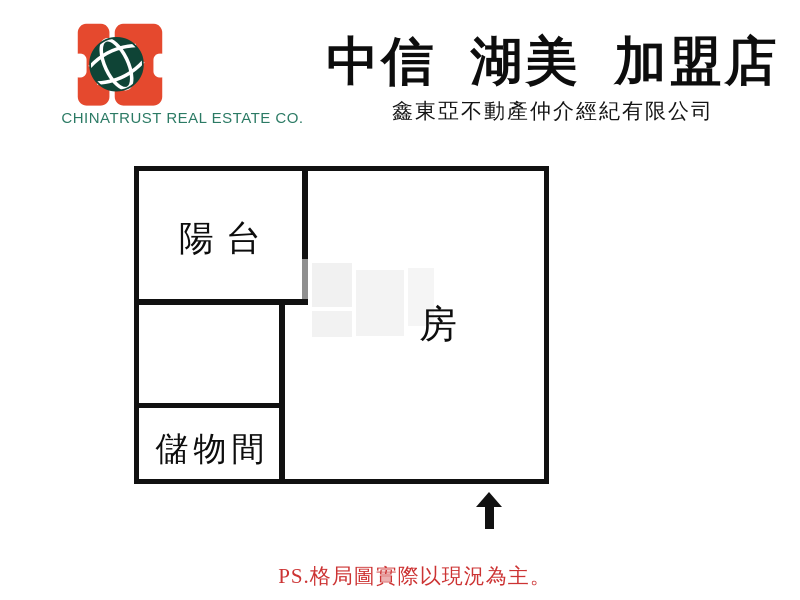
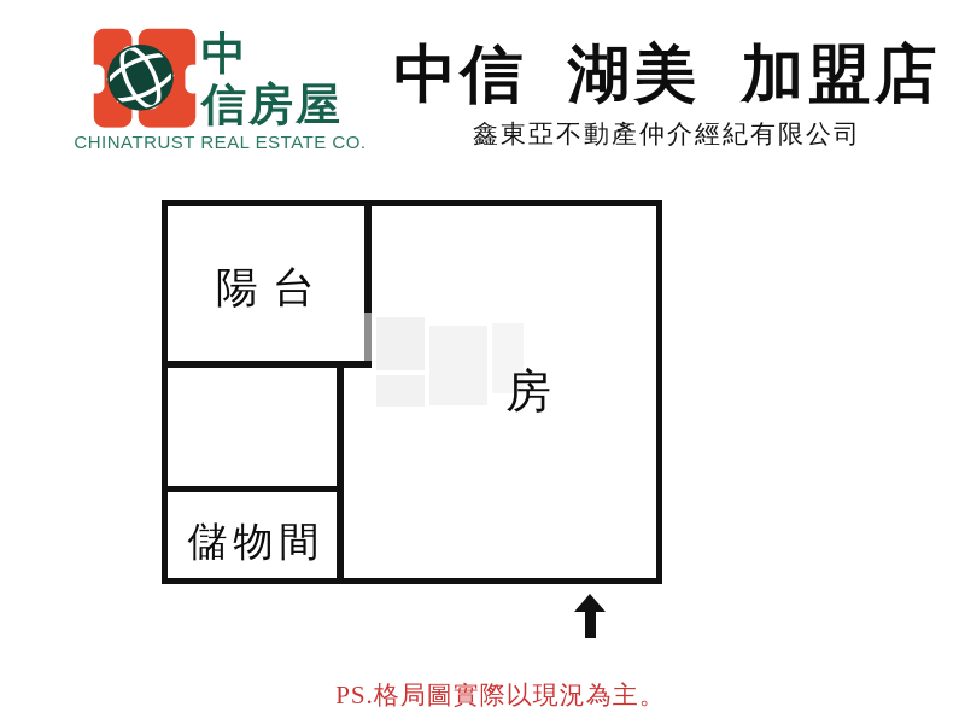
+ 中
+ 信房屋
  CHINATRUST REAL ESTATE CO.
  中信 湖美 加盟店
  鑫東亞不動產仲介經紀有限公司
  陽台
  儲物間
  房
  PS.格局圖實際以現況為主。
